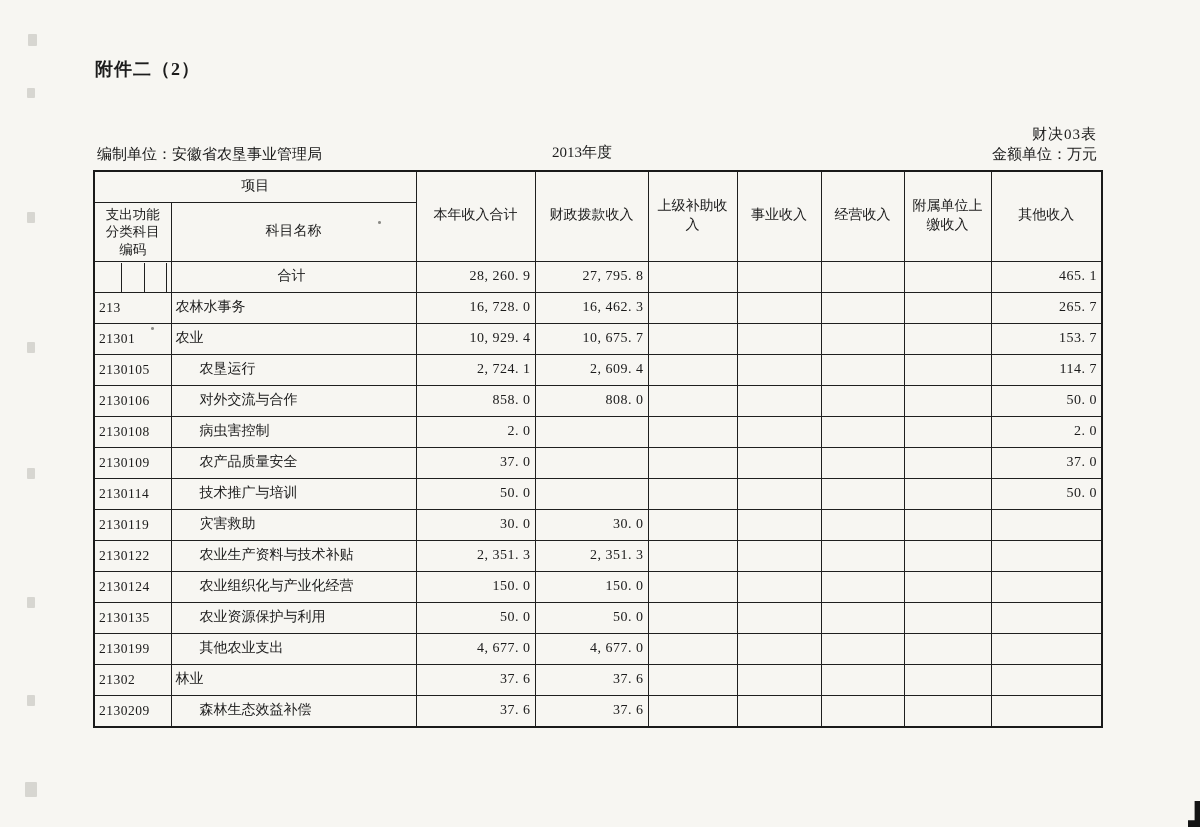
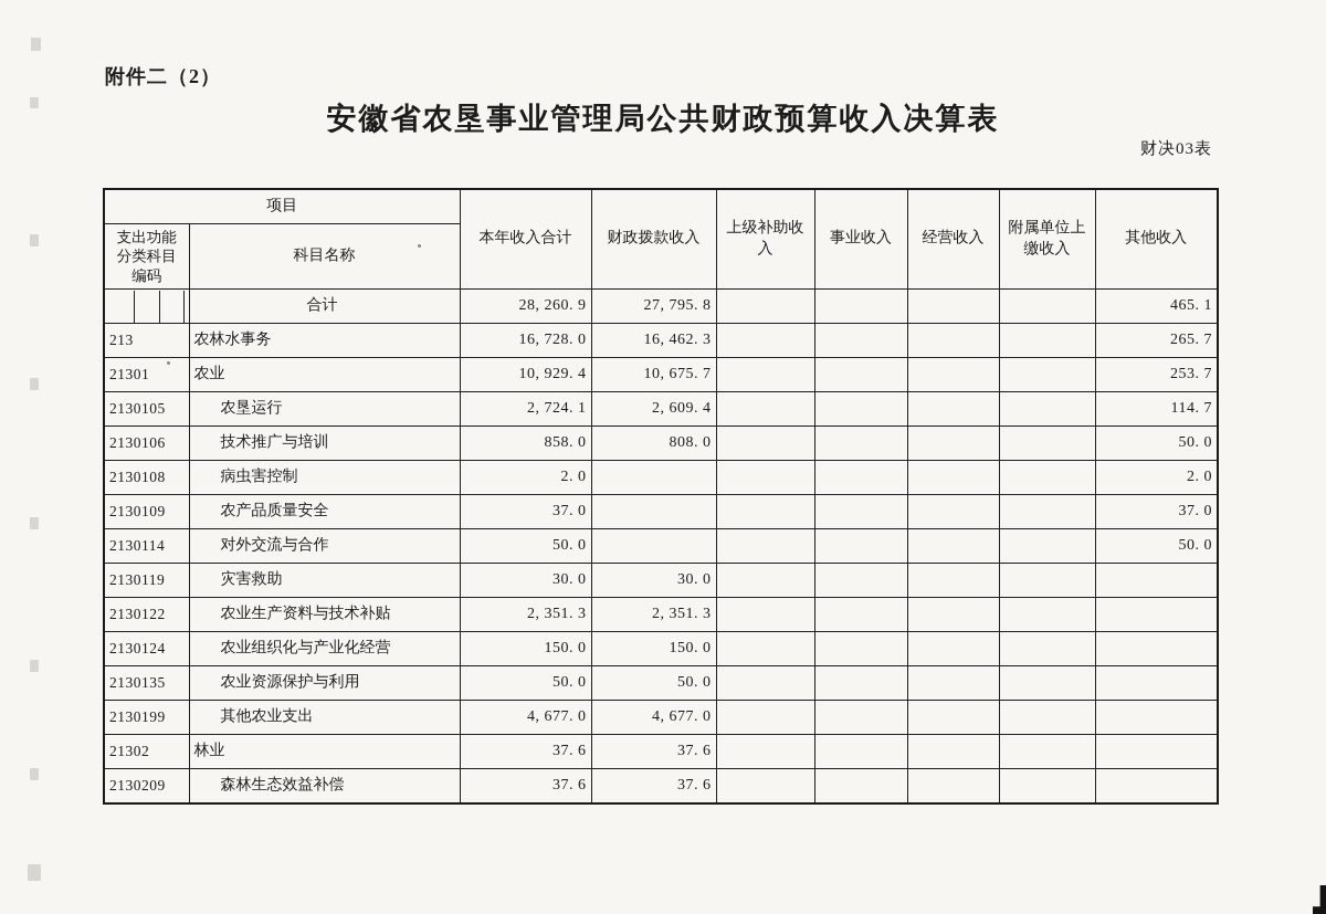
  附件二（2）
+ 安徽省农垦事业管理局公共财政预算收入决算表
  财决03表
- 编制单位：安徽省农垦事业管理局
- 2013年度
- 金额单位：万元
  项目	本年收入合计	财政拨款收入	上级补助收入	事业收入	经营收入	附属单位上缴收入	其他收入
  支出功能 分类科目 编码	科目名称
  	合计	28, 260. 9	27, 795. 8					465. 1
  213	农林水事务	16, 728. 0	16, 462. 3					265. 7
- 21301	农业	10, 929. 4	10, 675. 7					153. 7
+ 21301	农业	10, 929. 4	10, 675. 7					253. 7
  2130105	农垦运行	2, 724. 1	2, 609. 4					114. 7
- 2130106	对外交流与合作	858. 0	808. 0					50. 0
+ 2130106	技术推广与培训	858. 0	808. 0					50. 0
  2130108	病虫害控制	2. 0						2. 0
  2130109	农产品质量安全	37. 0						37. 0
- 2130114	技术推广与培训	50. 0						50. 0
+ 2130114	对外交流与合作	50. 0						50. 0
  2130119	灾害救助	30. 0	30. 0
  2130122	农业生产资料与技术补贴	2, 351. 3	2, 351. 3
  2130124	农业组织化与产业化经营	150. 0	150. 0
  2130135	农业资源保护与利用	50. 0	50. 0
  2130199	其他农业支出	4, 677. 0	4, 677. 0
  21302	林业	37. 6	37. 6
  2130209	森林生态效益补偿	37. 6	37. 6
